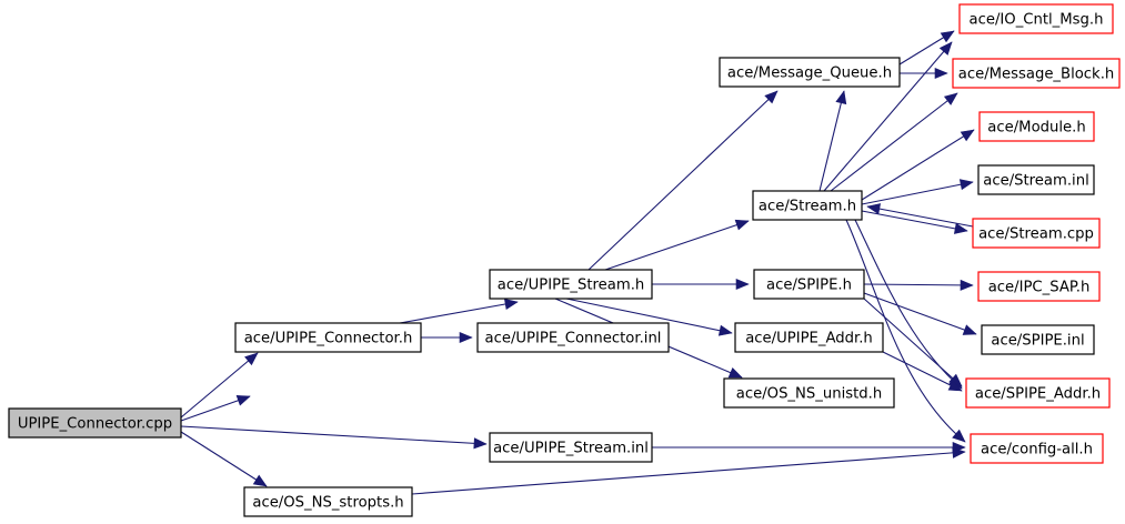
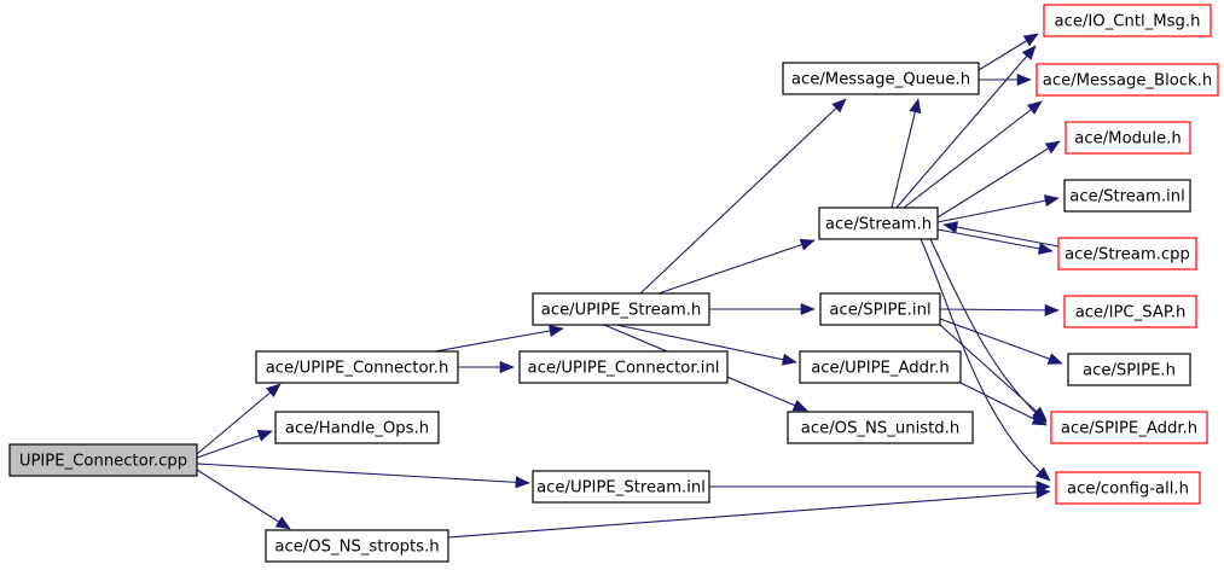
  UPIPE_Connector.cpp
  ace/UPIPE_Connector.h
+ ace/Handle_Ops.h
  ace/UPIPE_Stream.inl
  ace/OS_NS_stropts.h
  ace/UPIPE_Connector.inl
  ace/UPIPE_Stream.h
  ace/UPIPE_Addr.h
  ace/OS_NS_unistd.h
- ace/SPIPE.h
+ ace/SPIPE.inl
  ace/Stream.h
  ace/Message_Queue.h
  ace/IO_Cntl_Msg.h
  ace/Message_Block.h
  ace/Module.h
  ace/Stream.inl
  ace/Stream.cpp
  ace/IPC_SAP.h
- ace/SPIPE.inl
+ ace/SPIPE.h
  ace/SPIPE_Addr.h
  ace/config-all.h
